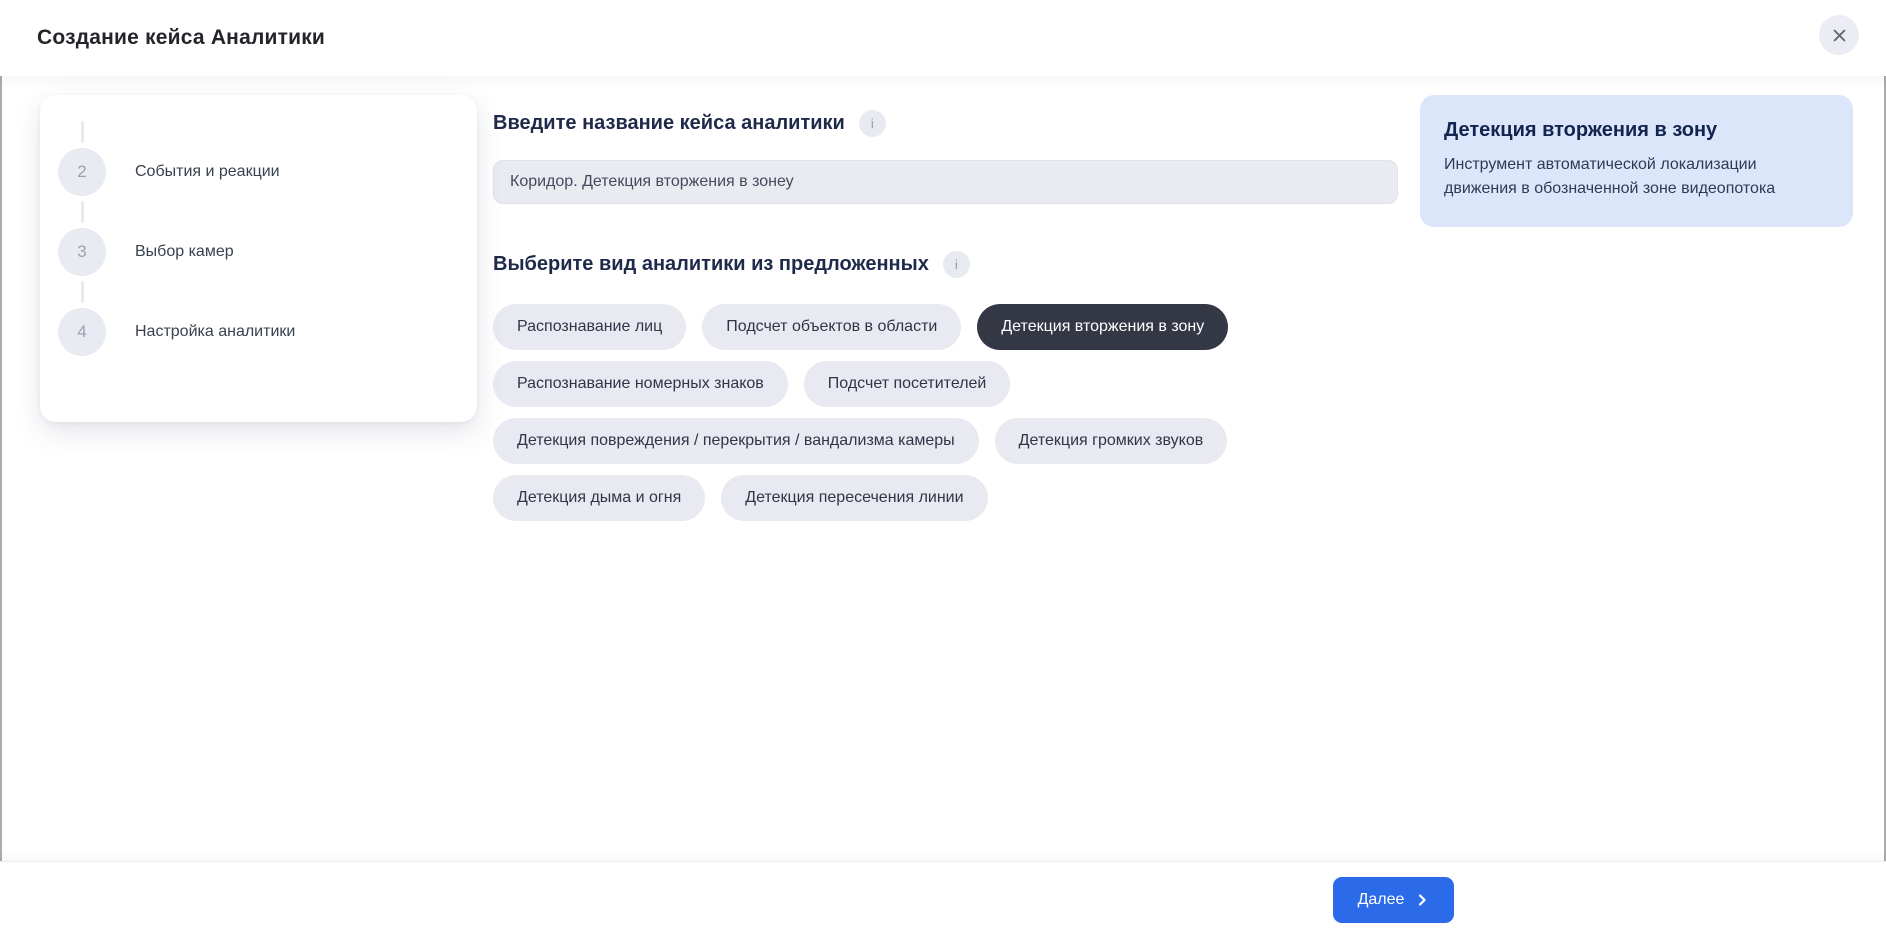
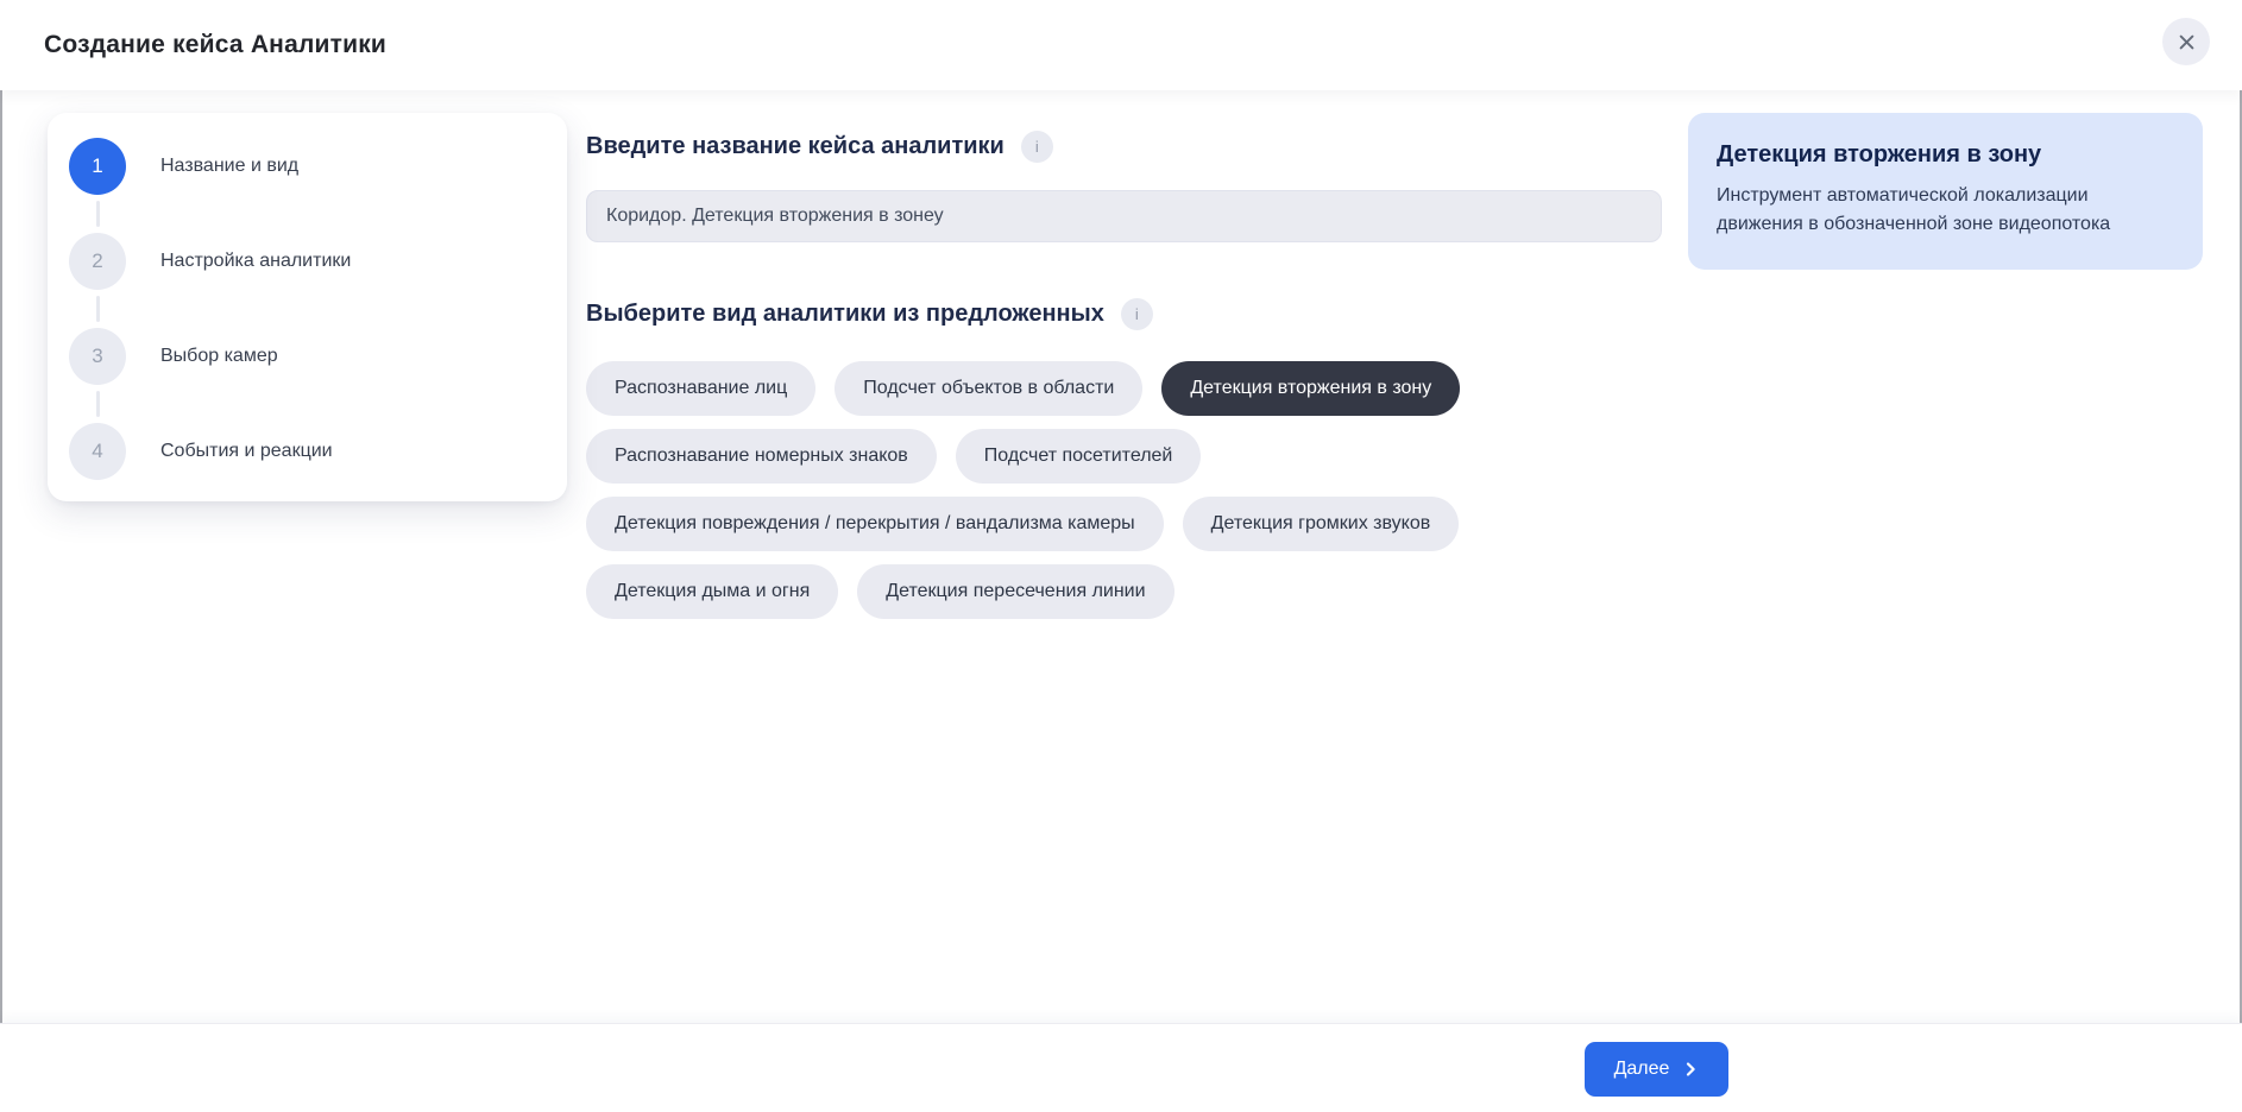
  Создание кейса Аналитики
+ 1
+ Название и вид
  2
- События и реакции
+ Настройка аналитики
  3
  Выбор камер
  4
- Настройка аналитики
+ События и реакции
  Введите название кейса аналитики
  i
  Коридор. Детекция вторжения в зонеу
  Выберите вид аналитики из предложенных
  i
  Распознавание лиц
  Подсчет объектов в области
  Детекция вторжения в зону
  Распознавание номерных знаков
  Подсчет посетителей
  Детекция повреждения / перекрытия / вандализма камеры
  Детекция громких звуков
  Детекция дыма и огня
  Детекция пересечения линии
  Детекция вторжения в зону
  Инструмент автоматической локализации движения в обозначенной зоне видеопотока
  Далее
